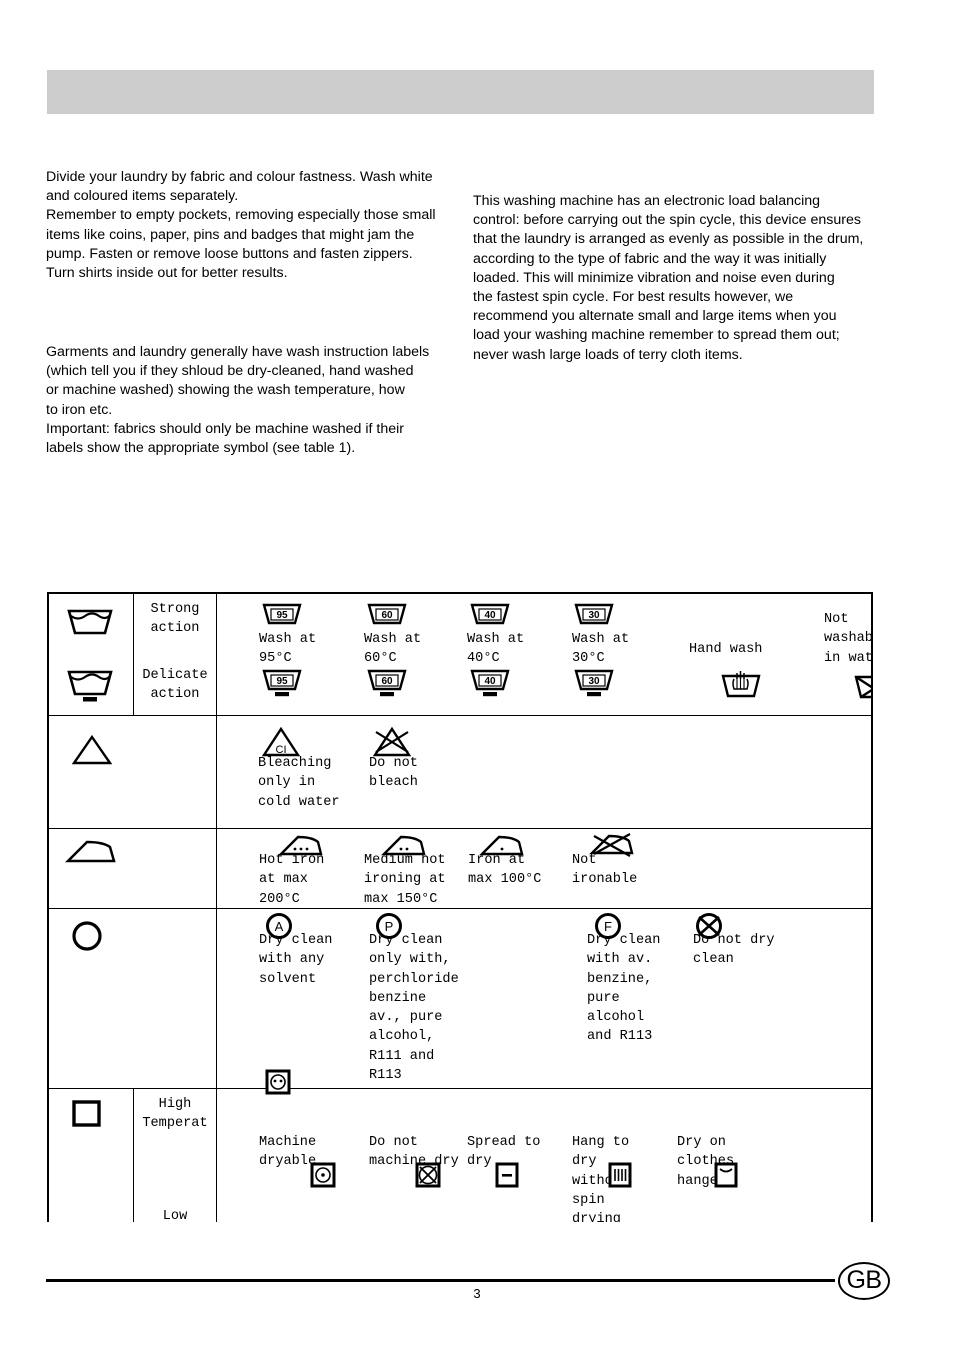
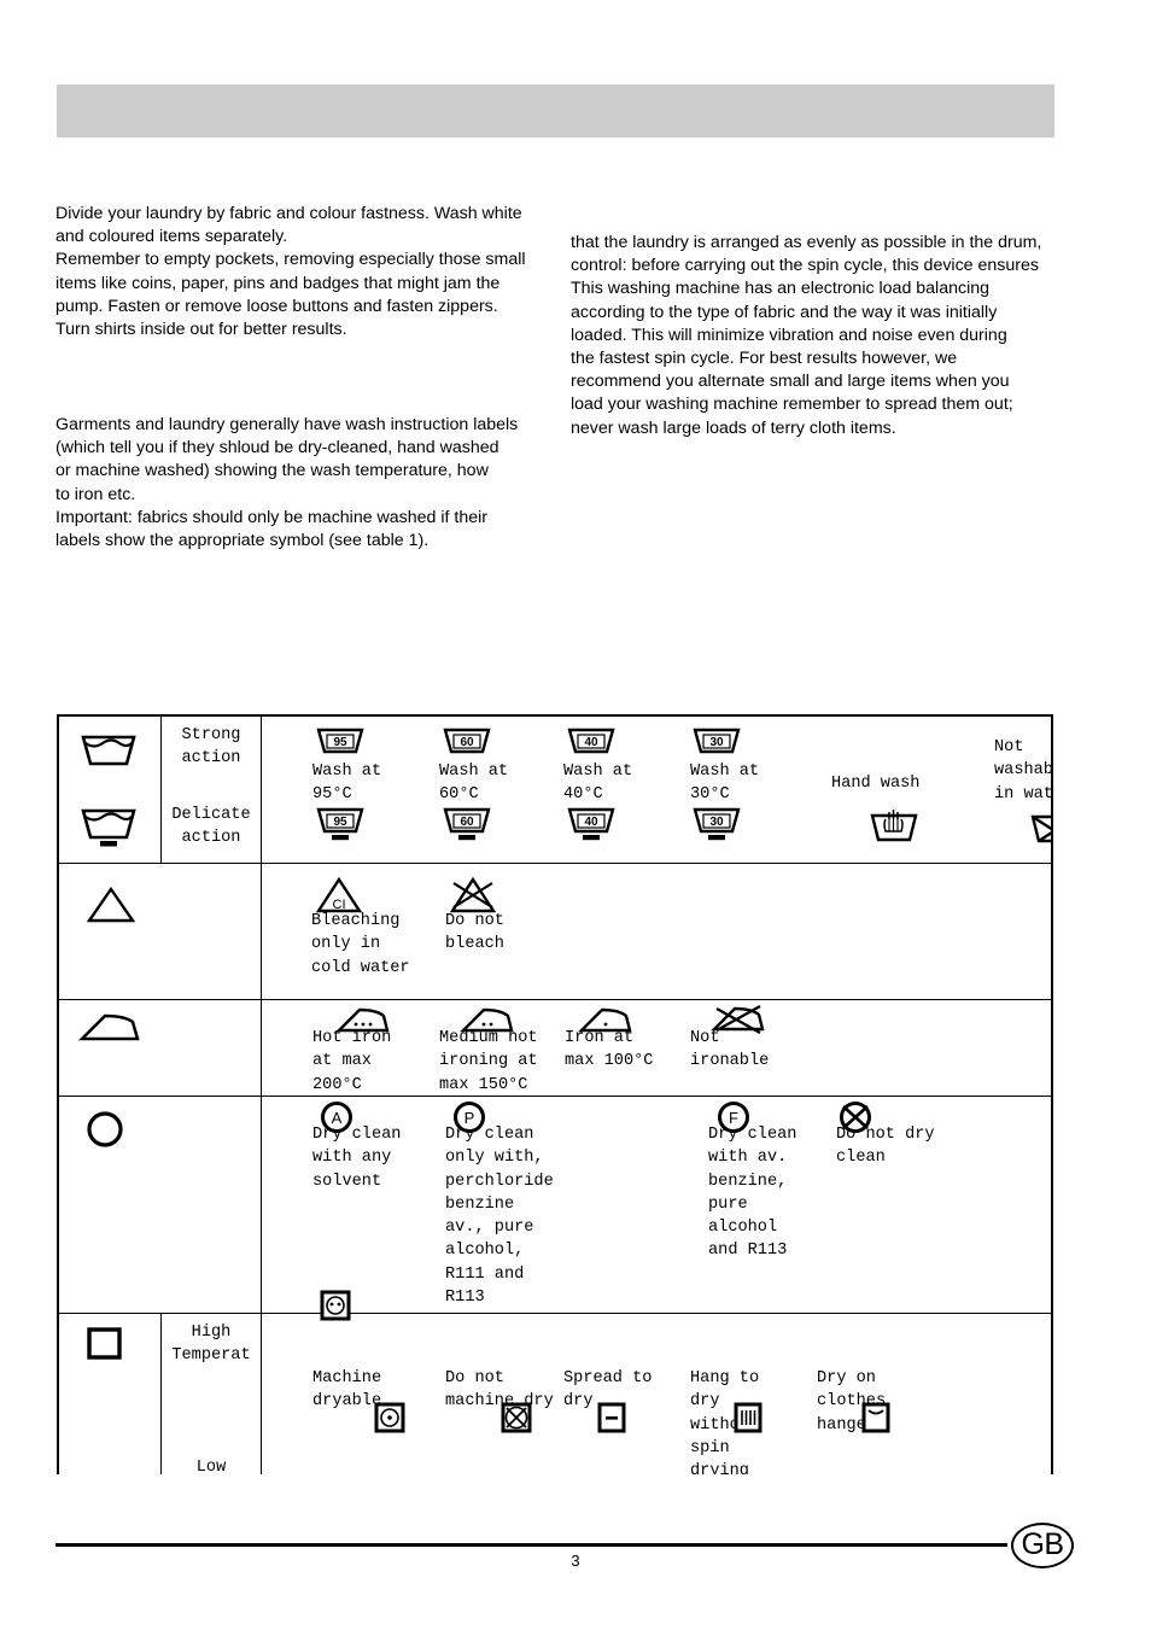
  Divide your laundry by fabric and colour fastness. Wash white
  and coloured items separately.
  Remember to empty pockets, removing especially those small
  items like coins, paper, pins and badges that might jam the
  pump. Fasten or remove loose buttons and fasten zippers.
  Turn shirts inside out for better results.
  Garments and laundry generally have wash instruction labels
  (which tell you if they shloud be dry-cleaned, hand washed
  or machine washed) showing the wash temperature, how
  to iron etc.
  Important: fabrics should only be machine washed if their
  labels show the appropriate symbol (see table 1).
- This washing machine has an electronic load balancing
+ that the laundry is arranged as evenly as possible in the drum,
  control: before carrying out the spin cycle, this device ensures
- that the laundry is arranged as evenly as possible in the drum,
+ This washing machine has an electronic load balancing
  according to the type of fabric and the way it was initially
  loaded. This will minimize vibration and noise even during
  the fastest spin cycle. For best results however, we
  recommend you alternate small and large items when you
  load your washing machine remember to spread them out;
  never wash large loads of terry cloth items.
  Strong
  action
  Delicate
  action
  95
  Wash at
  95°C
  95
  60
  Wash at
  60°C
  60
  40
  Wash at
  40°C
  40
  30
  Wash at
  30°C
  30
  Hand wash
  Not
  washab
  in wat
  CI
  Bleaching
  only in
  cold water
  Do not
  bleach
  Hot iron
  at max
  200°C
  Medium hot
  ironing at
  max 150°C
  Iron at
  max 100°C
  Not
  ironable
  A
  Dry clean
  with any
  solvent
  P
  Dry clean
  only with,
  perchloride
  benzine
  av., pure
  alcohol,
  R111 and
  R113
  F
  Dry clean
  with av.
  benzine,
  pure
  alcohol
  and R113
  Do not dry
  clean
  High
  Temperat
  Low
  Machine
  dryable
  Do not
  machine dry
  Spread to
  dry
  Hang to
  dry
  spin
  drying
  Dry on
  clothes
  hange
  3
  GB
